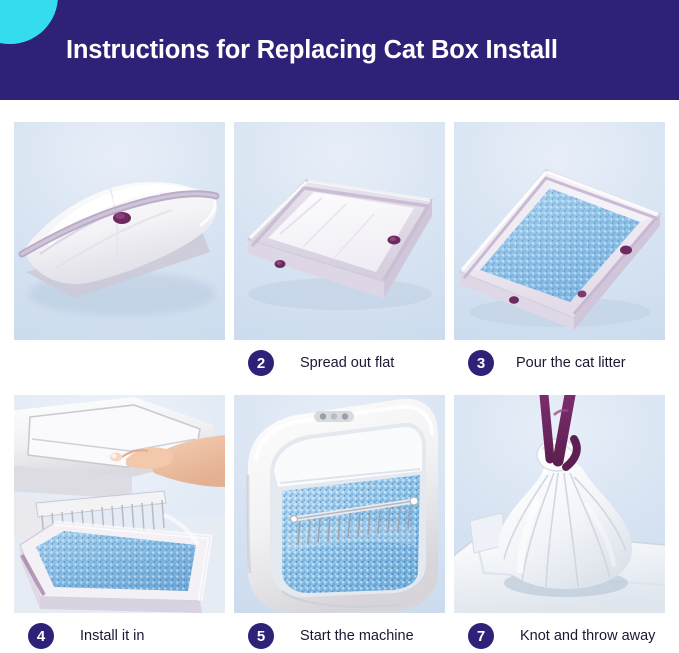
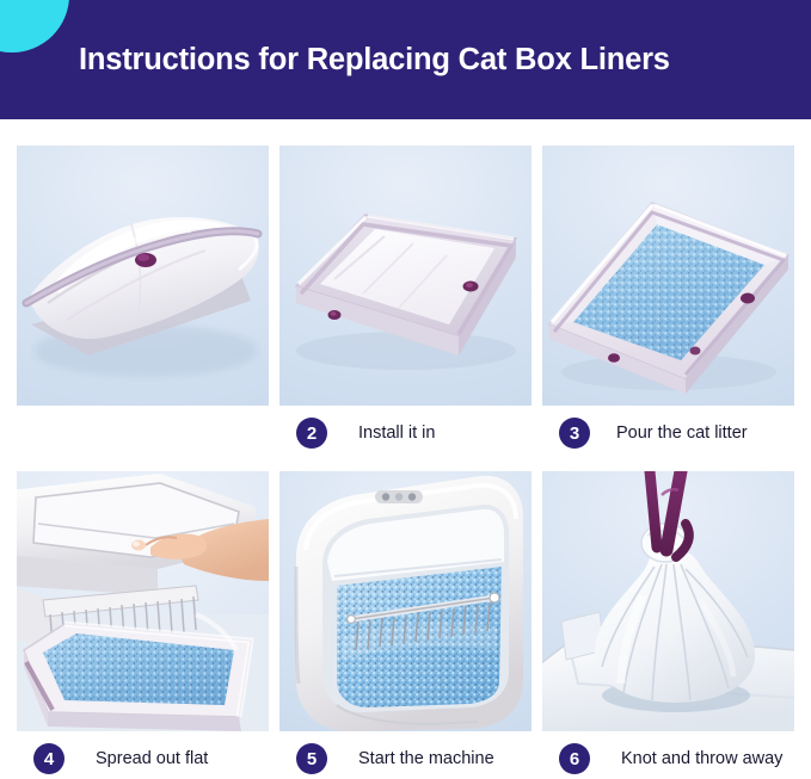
- Instructions for Replacing Cat Box Install
+ Instructions for Replacing Cat Box Liners
  2
- Spread out flat
+ Install it in
  3
  Pour the cat litter
  4
- Install it in
+ Spread out flat
  5
  Start the machine
- 7
+ 6
  Knot and throw away
